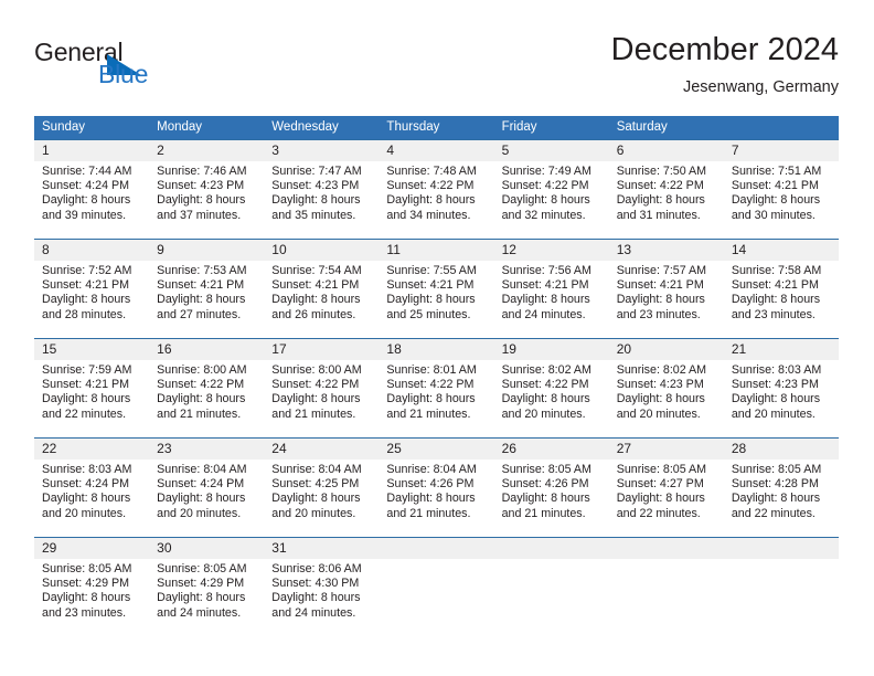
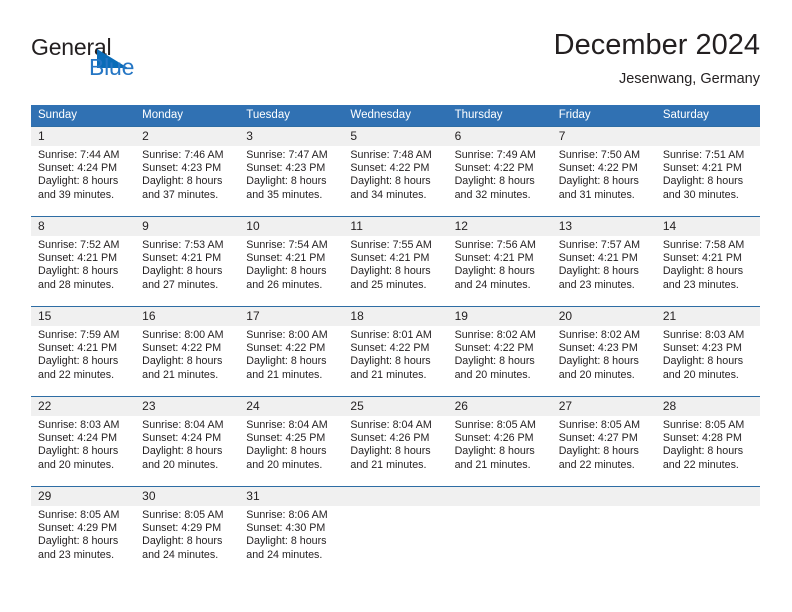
  General
  Blue
  December 2024
  Jesenwang, Germany
  Sunday
  Monday
+ Tuesday
  Wednesday
  Thursday
  Friday
  Saturday
  1
  2
  3
- 4
  5
  6
  7
  Sunrise: 7:44 AM
  Sunset: 4:24 PM
  Daylight: 8 hours
  and 39 minutes.
  Sunrise: 7:46 AM
  Sunset: 4:23 PM
  Daylight: 8 hours
  and 37 minutes.
  Sunrise: 7:47 AM
  Sunset: 4:23 PM
  Daylight: 8 hours
  and 35 minutes.
  Sunrise: 7:48 AM
  Sunset: 4:22 PM
  Daylight: 8 hours
  and 34 minutes.
  Sunrise: 7:49 AM
  Sunset: 4:22 PM
  Daylight: 8 hours
  and 32 minutes.
  Sunrise: 7:50 AM
  Sunset: 4:22 PM
  Daylight: 8 hours
  and 31 minutes.
  Sunrise: 7:51 AM
  Sunset: 4:21 PM
  Daylight: 8 hours
  and 30 minutes.
  8
  9
  10
  11
  12
  13
  14
  Sunrise: 7:52 AM
  Sunset: 4:21 PM
  Daylight: 8 hours
  and 28 minutes.
  Sunrise: 7:53 AM
  Sunset: 4:21 PM
  Daylight: 8 hours
  and 27 minutes.
  Sunrise: 7:54 AM
  Sunset: 4:21 PM
  Daylight: 8 hours
  and 26 minutes.
  Sunrise: 7:55 AM
  Sunset: 4:21 PM
  Daylight: 8 hours
  and 25 minutes.
  Sunrise: 7:56 AM
  Sunset: 4:21 PM
  Daylight: 8 hours
  and 24 minutes.
  Sunrise: 7:57 AM
  Sunset: 4:21 PM
  Daylight: 8 hours
  and 23 minutes.
  Sunrise: 7:58 AM
  Sunset: 4:21 PM
  Daylight: 8 hours
  and 23 minutes.
  15
  16
  17
  18
  19
  20
  21
  Sunrise: 7:59 AM
  Sunset: 4:21 PM
  Daylight: 8 hours
  and 22 minutes.
  Sunrise: 8:00 AM
  Sunset: 4:22 PM
  Daylight: 8 hours
  and 21 minutes.
  Sunrise: 8:00 AM
  Sunset: 4:22 PM
  Daylight: 8 hours
  and 21 minutes.
  Sunrise: 8:01 AM
  Sunset: 4:22 PM
  Daylight: 8 hours
  and 21 minutes.
  Sunrise: 8:02 AM
  Sunset: 4:22 PM
  Daylight: 8 hours
  and 20 minutes.
  Sunrise: 8:02 AM
  Sunset: 4:23 PM
  Daylight: 8 hours
  and 20 minutes.
  Sunrise: 8:03 AM
  Sunset: 4:23 PM
  Daylight: 8 hours
  and 20 minutes.
  22
  23
  24
  25
  26
  27
  28
  Sunrise: 8:03 AM
  Sunset: 4:24 PM
  Daylight: 8 hours
  and 20 minutes.
  Sunrise: 8:04 AM
  Sunset: 4:24 PM
  Daylight: 8 hours
  and 20 minutes.
  Sunrise: 8:04 AM
  Sunset: 4:25 PM
  Daylight: 8 hours
  and 20 minutes.
  Sunrise: 8:04 AM
  Sunset: 4:26 PM
  Daylight: 8 hours
  and 21 minutes.
  Sunrise: 8:05 AM
  Sunset: 4:26 PM
  Daylight: 8 hours
  and 21 minutes.
  Sunrise: 8:05 AM
  Sunset: 4:27 PM
  Daylight: 8 hours
  and 22 minutes.
  Sunrise: 8:05 AM
  Sunset: 4:28 PM
  Daylight: 8 hours
  and 22 minutes.
  29
  30
  31
  Sunrise: 8:05 AM
  Sunset: 4:29 PM
  Daylight: 8 hours
  and 23 minutes.
  Sunrise: 8:05 AM
  Sunset: 4:29 PM
  Daylight: 8 hours
  and 24 minutes.
  Sunrise: 8:06 AM
  Sunset: 4:30 PM
  Daylight: 8 hours
  and 24 minutes.
